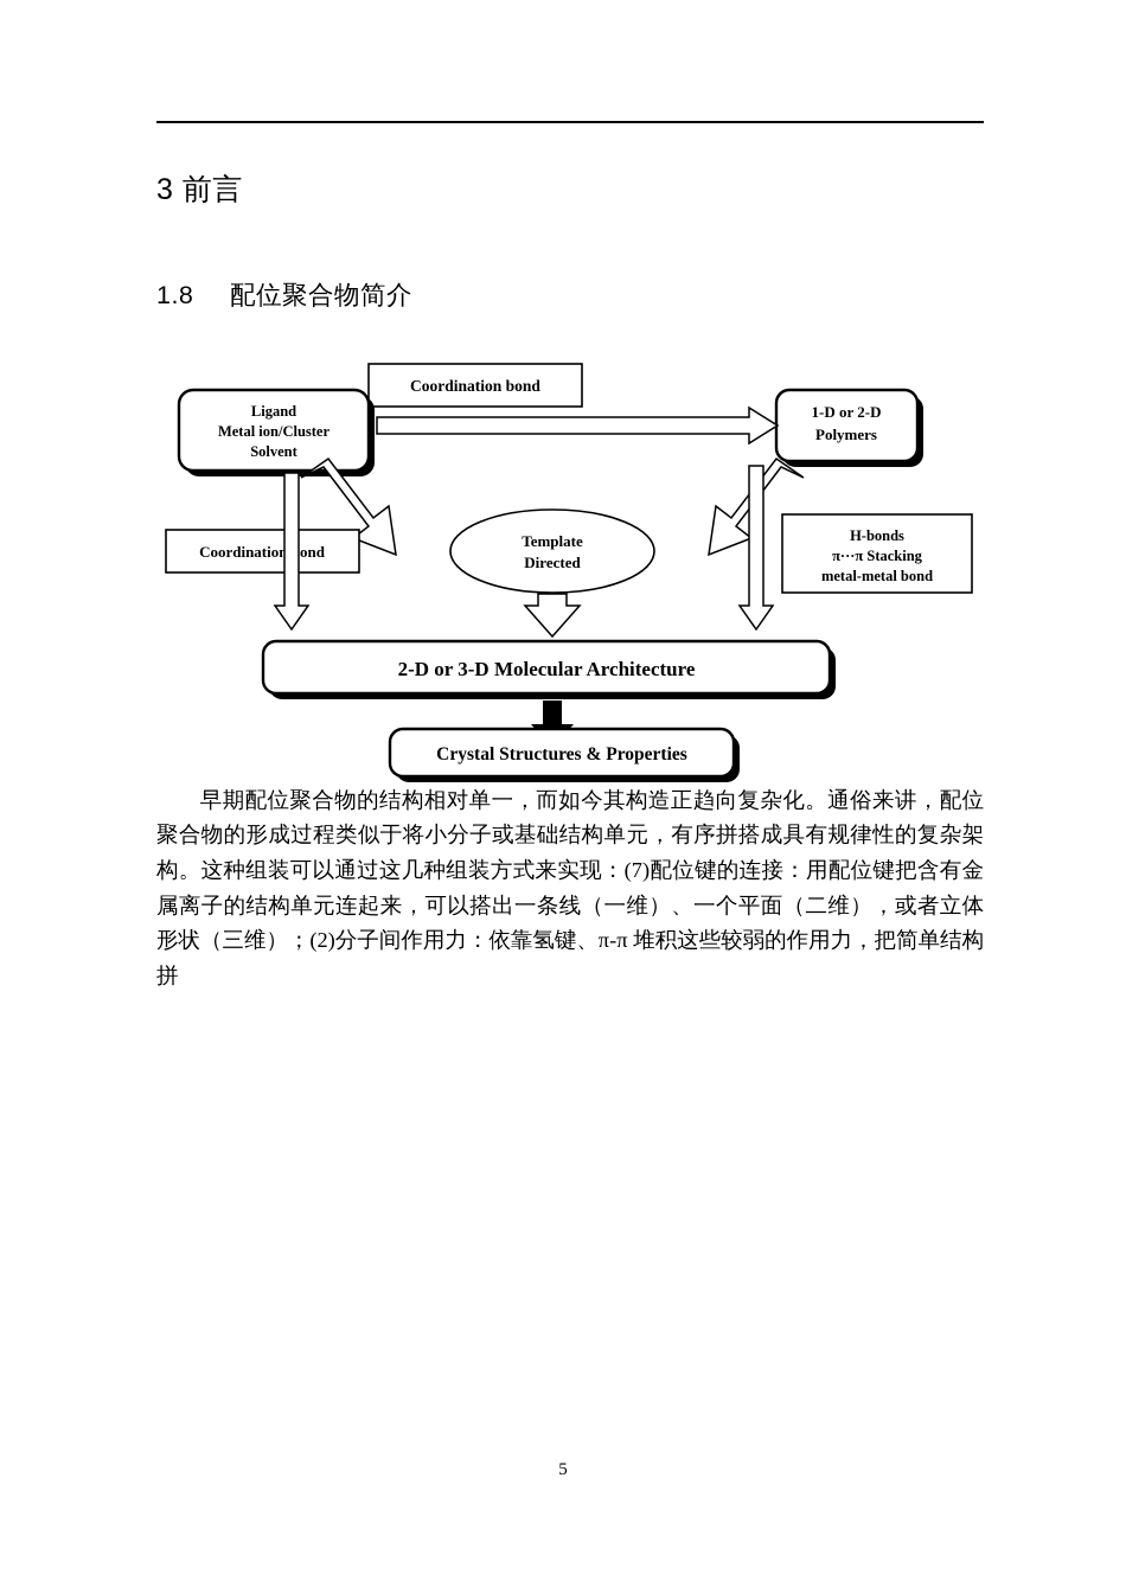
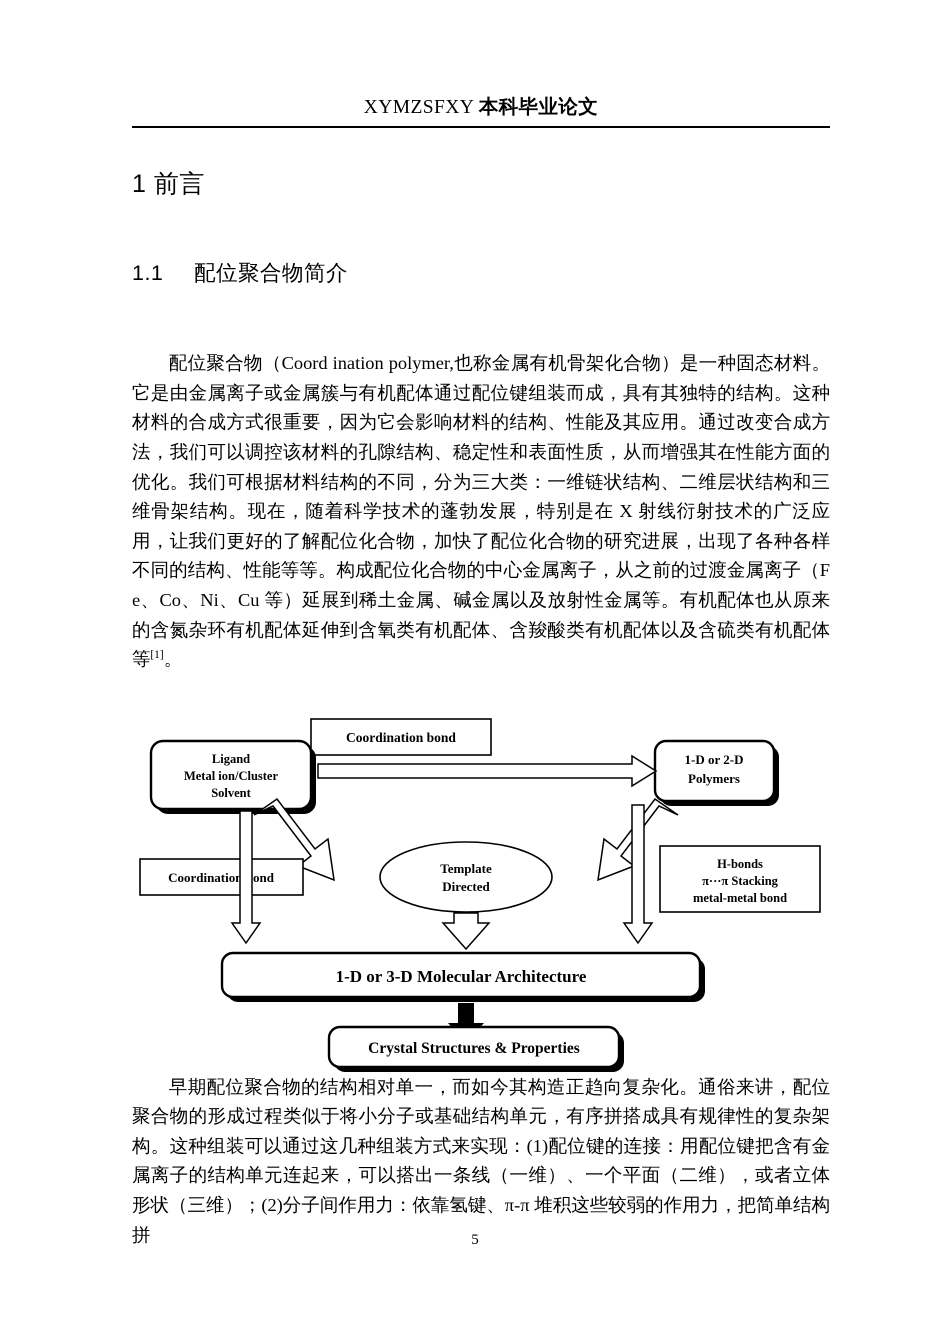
+ XYMZSFXY 本科毕业论文
- 3 前言
+ 1 前言
- 1.8 配位聚合物简介
+ 1.1 配位聚合物简介
+ 配位聚合物（Coord ination polymer,也称金属有机骨架化合物）是一种固态材料。它是由金属离子或金属簇与有机配体通过配位键组装而成，具有其独特的结构。这种材料的合成方式很重要，因为它会影响材料的结构、性能及其应用。通过改变合成方法，我们可以调控该材料的孔隙结构、稳定性和表面性质，从而增强其在性能方面的优化。我们可根据材料结构的不同，分为三大类：一维链状结构、二维层状结构和三维骨架结构。现在，随着科学技术的蓬勃发展，特别是在 X 射线衍射技术的广泛应用，让我们更好的了解配位化合物，加快了配位化合物的研究进展，出现了各种各样不同的结构、性能等等。构成配位化合物的中心金属离子，从之前的过渡金属离子（Fe、Co、Ni、Cu 等）延展到稀土金属、碱金属以及放射性金属等。有机配体也从原来的含氮杂环有机配体延伸到含氧类有机配体、含羧酸类有机配体以及含硫类有机配体等[1]。
  Coordination bond
  Ligand
  Metal ion/Cluster
  Solvent
  1-D or 2-D
  Polymers
  Template
  Directed
  Coordinationond
  H-bonds
  π···π Stacking
  metal-metal bond
- 2-D or 3-D Molecular Architecture
+ 1-D or 3-D Molecular Architecture
  Crystal Structures & Properties
- 早期配位聚合物的结构相对单一，而如今其构造正趋向复杂化。通俗来讲，配位聚合物的形成过程类似于将小分子或基础结构单元，有序拼搭成具有规律性的复杂架构。这种组装可以通过这几种组装方式来实现：(7)配位键的连接：用配位键把含有金属离子的结构单元连起来，可以搭出一条线（一维）、一个平面（二维），或者立体形状（三维）；(2)分子间作用力：依靠氢键、π-π 堆积这些较弱的作用力，把简单结构拼
+ 早期配位聚合物的结构相对单一，而如今其构造正趋向复杂化。通俗来讲，配位聚合物的形成过程类似于将小分子或基础结构单元，有序拼搭成具有规律性的复杂架构。这种组装可以通过这几种组装方式来实现：(1)配位键的连接：用配位键把含有金属离子的结构单元连起来，可以搭出一条线（一维）、一个平面（二维），或者立体形状（三维）；(2)分子间作用力：依靠氢键、π-π 堆积这些较弱的作用力，把简单结构拼
  5
